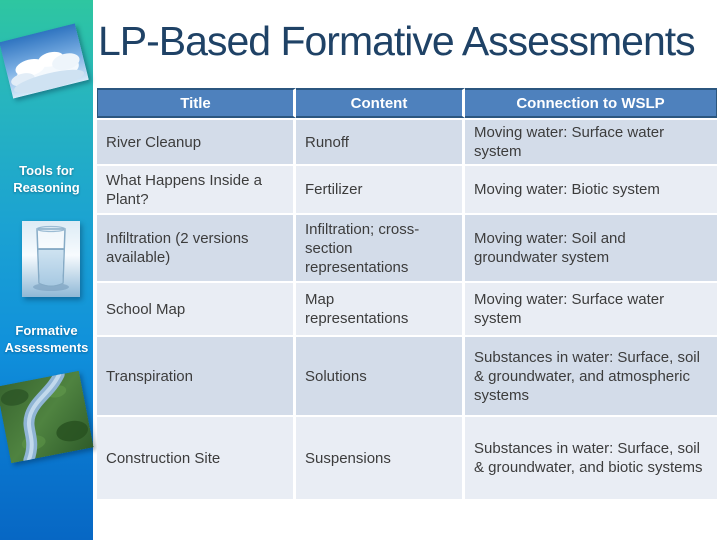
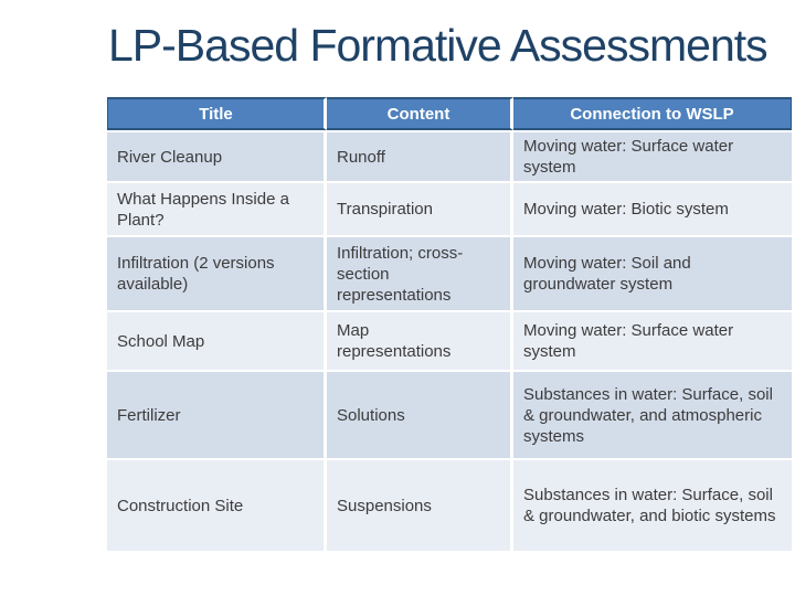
- Tools for
- Reasoning
- Formative
- Assessments
  LP-Based Formative Assessments
  Title	Content	Connection to WSLP
  River Cleanup	Runoff	Moving water: Surface water system
- What Happens Inside a Plant?	Fertilizer	Moving water: Biotic system
+ What Happens Inside a Plant?	Transpiration	Moving water: Biotic system
  Infiltration (2 versions available)	Infiltration; cross-section representations	Moving water: Soil and groundwater system
  School Map	Map representations	Moving water: Surface water system
- Transpiration	Solutions	Substances in water: Surface, soil & groundwater, and atmospheric systems
+ Fertilizer	Solutions	Substances in water: Surface, soil & groundwater, and atmospheric systems
  Construction Site	Suspensions	Substances in water: Surface, soil & groundwater, and biotic systems
